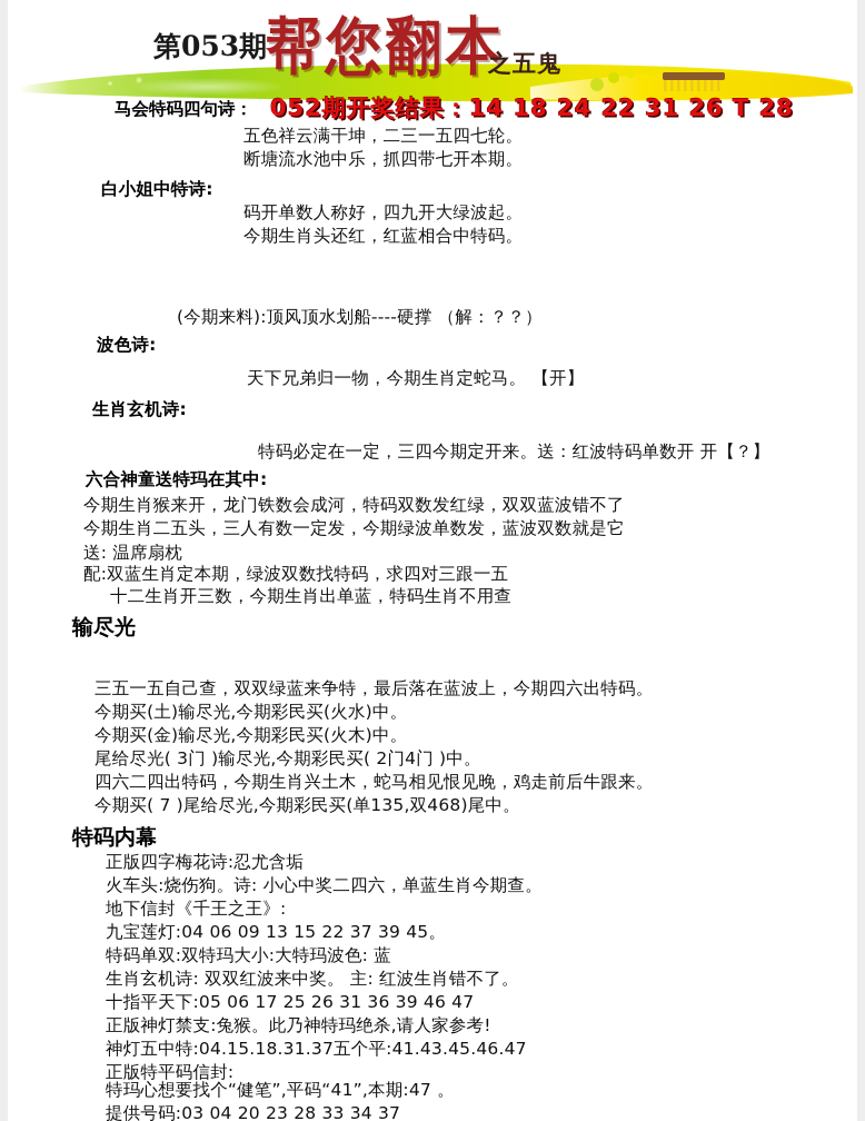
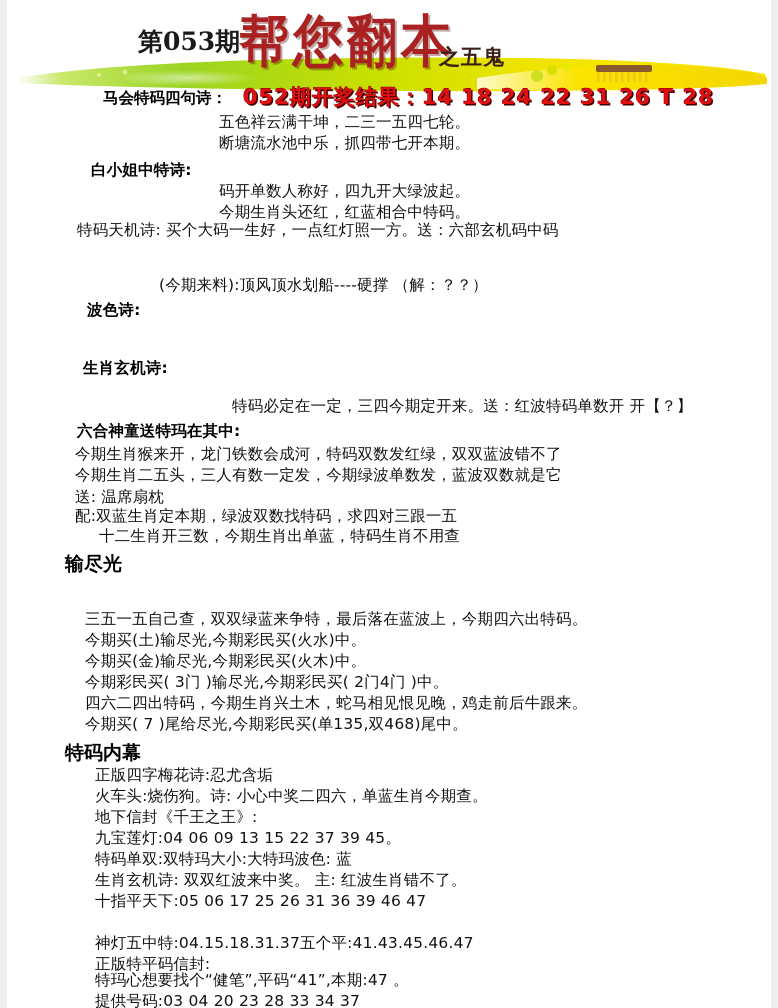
  第053期
  帮您翻本
  之五鬼
  马会特码四句诗：
  052期开奖结果：14 18 24 22 31 26 T 28
  五色祥云满干坤，二三一五四七轮。
  断塘流水池中乐，抓四带七开本期。
  白小姐中特诗:
  码开单数人称好，四九开大绿波起。
  今期生肖头还红，红蓝相合中特码。
+ 特码天机诗: 买个大码一生好，一点红灯照一方。送：六部玄机码中码
  (今期来料):顶风顶水划船----硬撑 （解：？？）
  波色诗:
- 天下兄弟归一物，今期生肖定蛇马。 【开】
  生肖玄机诗:
  特码必定在一定，三四今期定开来。送：红波特码单数开 开【？】
  六合神童送特玛在其中:
  今期生肖猴来开，龙门铁数会成河，特码双数发红绿，双双蓝波错不了
  今期生肖二五头，三人有数一定发，今期绿波单数发，蓝波双数就是它
  送: 温席扇枕
  配:双蓝生肖定本期，绿波双数找特码，求四对三跟一五
  十二生肖开三数，今期生肖出单蓝，特码生肖不用查
  输尽光
  三五一五自己查，双双绿蓝来争特，最后落在蓝波上，今期四六出特码。
  今期买(土)输尽光,今期彩民买(火水)中。
  今期买(金)输尽光,今期彩民买(火木)中。
- 尾给尽光( 3门 )输尽光,今期彩民买( 2门4门 )中。
+ 今期彩民买( 3门 )输尽光,今期彩民买( 2门4门 )中。
  四六二四出特码，今期生肖兴土木，蛇马相见恨见晚，鸡走前后牛跟来。
  今期买( 7 )尾给尽光,今期彩民买(单135,双468)尾中。
  特码内幕
  正版四字梅花诗:忍尤含垢
  火车头:烧伤狗。诗: 小心中奖二四六，单蓝生肖今期查。
  地下信封《千王之王》:
  九宝莲灯:04 06 09 13 15 22 37 39 45。
  特码单双:双特玛大小:大特玛波色: 蓝
  生肖玄机诗: 双双红波来中奖。 主: 红波生肖错不了。
  十指平天下:05 06 17 25 26 31 36 39 46 47
- 正版神灯禁支:兔猴。此乃神特玛绝杀,请人家参考!
  神灯五中特:04.15.18.31.37五个平:41.43.45.46.47
  正版特平码信封:
  特玛心想要找个“健笔”,平码“41”,本期:47 。
  提供号码:03 04 20 23 28 33 34 37
